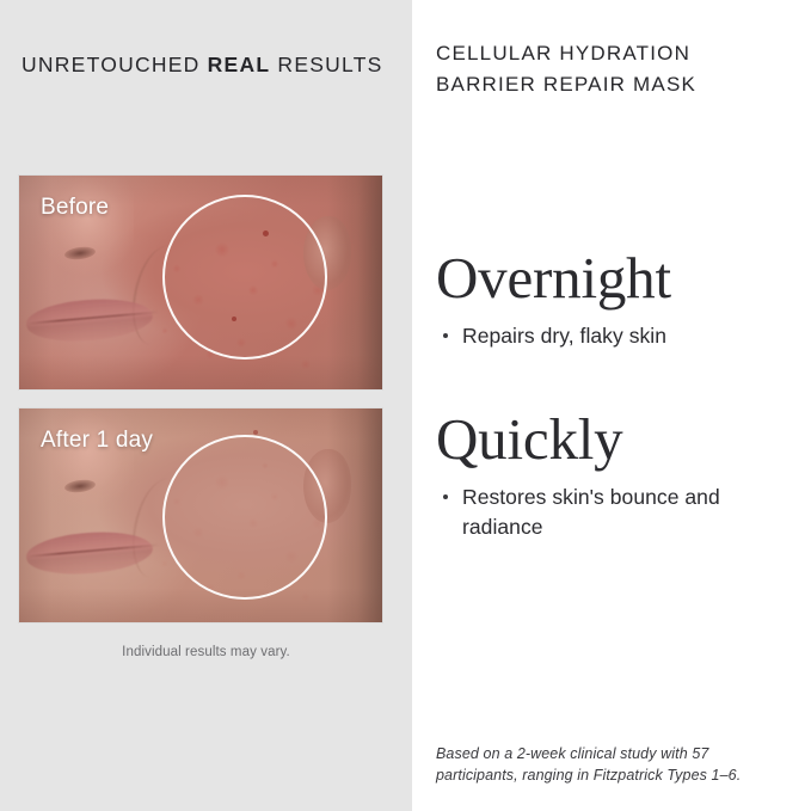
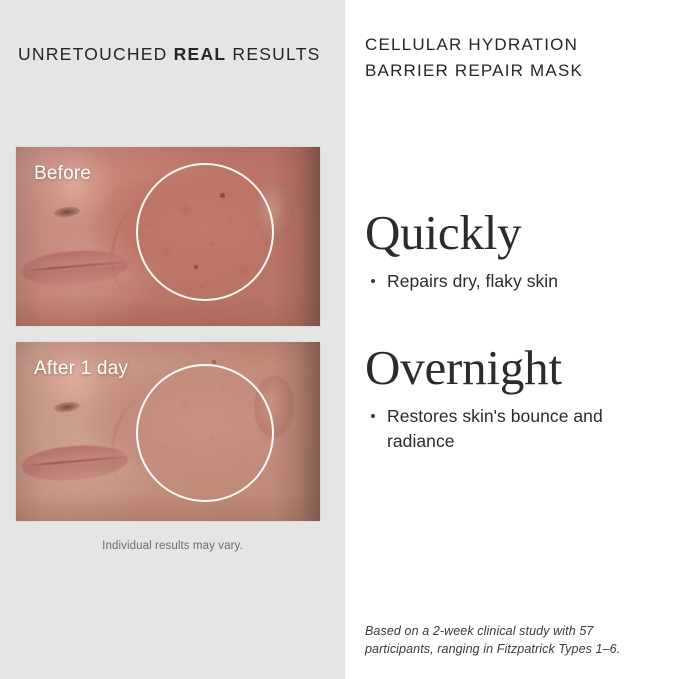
  UNRETOUCHED REAL RESULTS
  Before
  After 1 day
  Individual results may vary.
  CELLULAR HYDRATION
  BARRIER REPAIR MASK
- Overnight
+ Quickly
  Repairs dry, flaky skin
- Quickly
+ Overnight
  Restores skin's bounce and radiance
  Based on a 2-week clinical study with 57 participants, ranging in Fitzpatrick Types 1–6.
